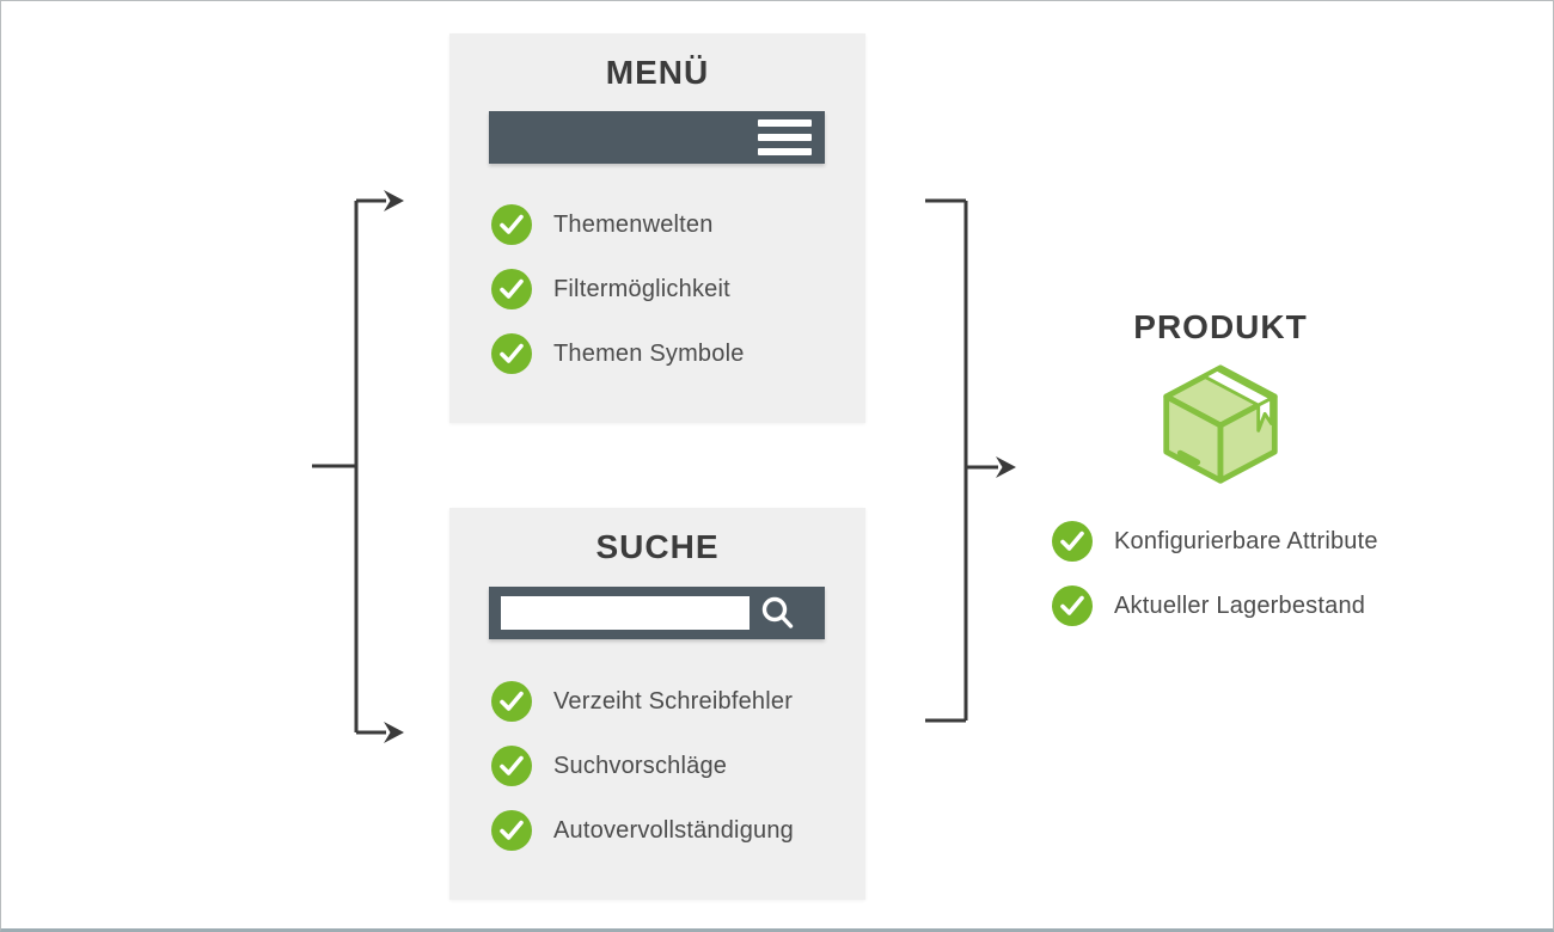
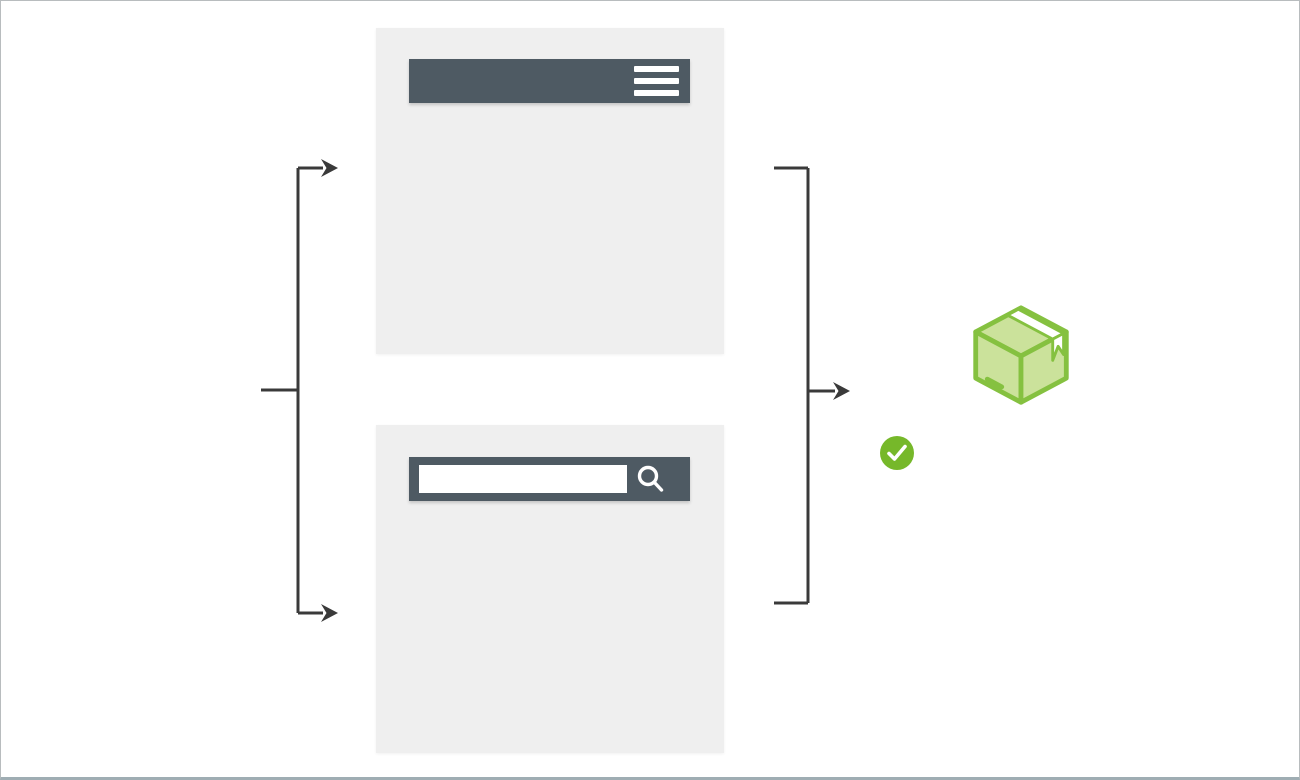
- MENÜ
- Themenwelten
- Filtermöglichkeit
- Themen Symbole
- SUCHE
- Verzeiht Schreibfehler
- Suchvorschläge
- Autovervollständigung
- PRODUKT
- Konfigurierbare Attribute
- Aktueller Lagerbestand
